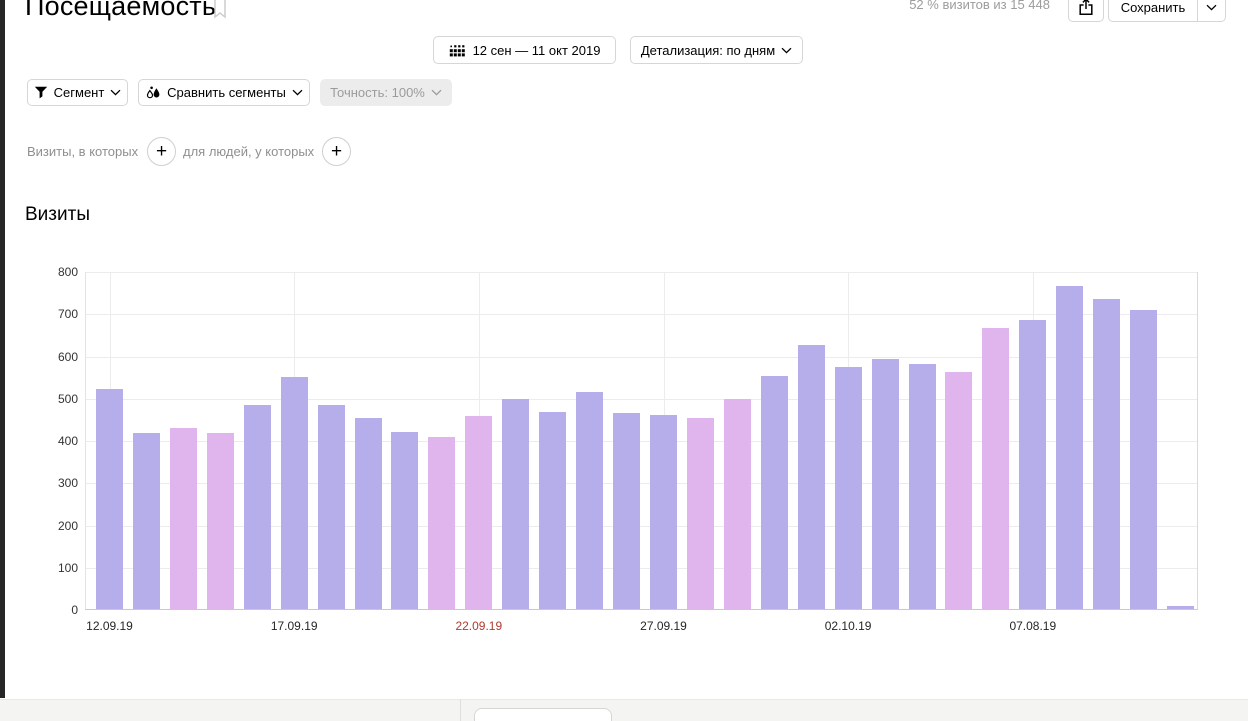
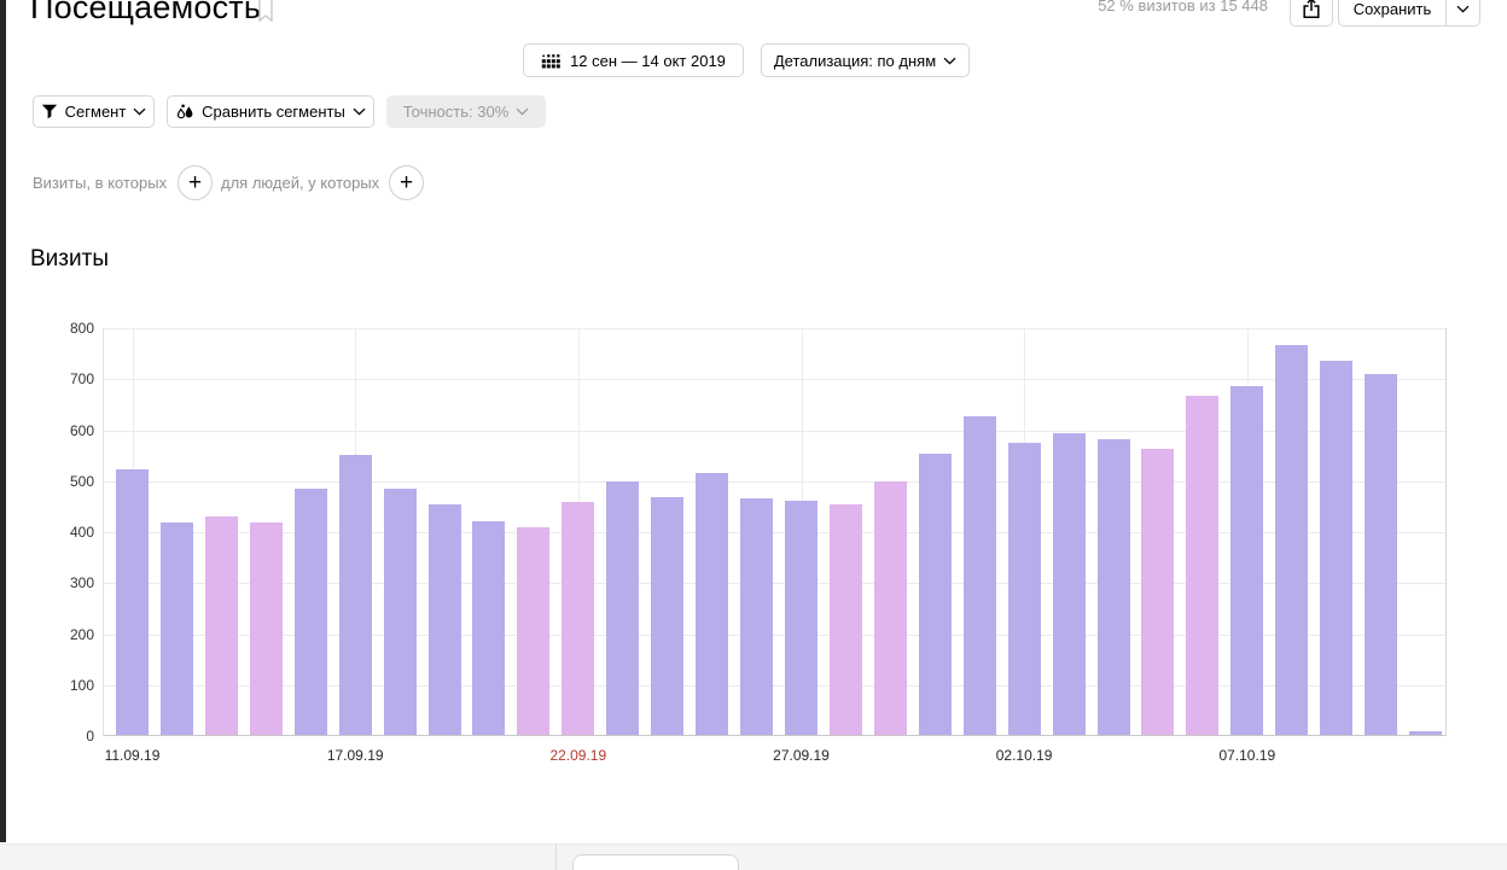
  Посещаемость
  52 % визитов из 15 448
  Сохранить
- 12 сен — 11 окт 2019
+ 12 сен — 14 окт 2019
  Детализация: по дням
  Сегмент
  Сравнить сегменты
- Точность: 100%
+ Точность: 30%
  Визиты, в которых
  +
  для людей, у которых
  +
  Визиты
  0
  100
  200
  300
  400
  500
  600
  700
  800
- 12.09.19
+ 11.09.19
  17.09.19
  22.09.19
  27.09.19
  02.10.19
- 07.08.19
+ 07.10.19
